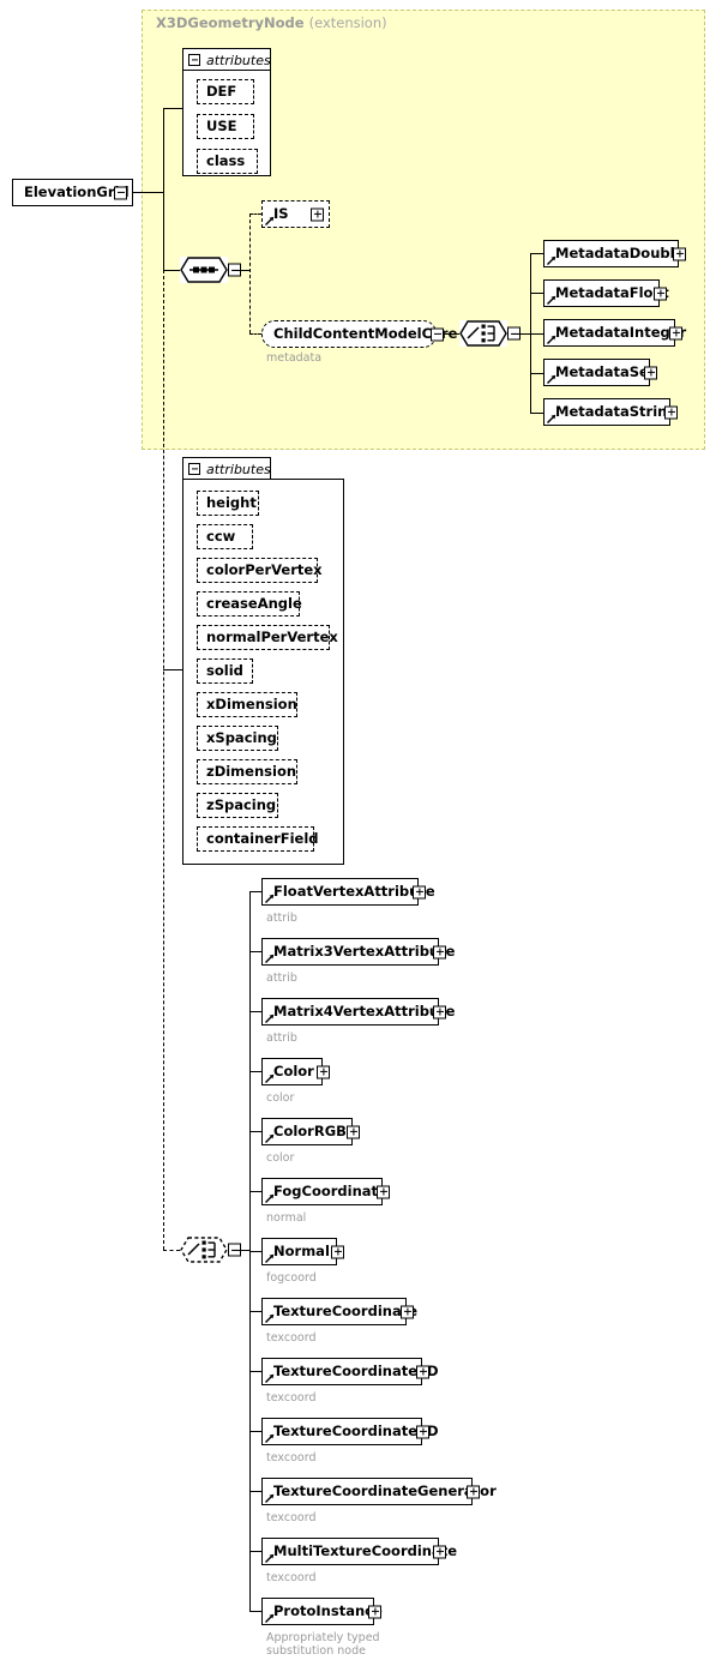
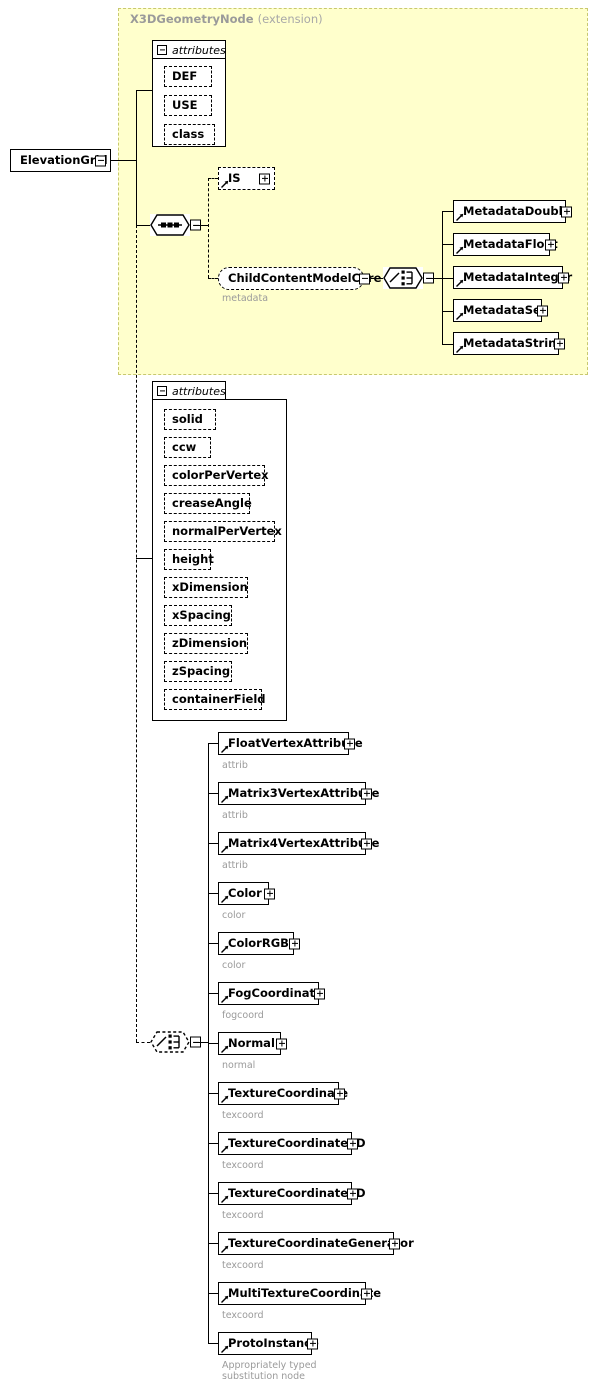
  X3DGeometryNode (extension)
  ElevationGr
  attributes
  DEF
  USE
  class
  IS
  ChildContentModelC
  metadata
  MetadataDoub
  MetadataFlo
  MetadataIntegr
  MetadataS
  MetadataStrin
  attributes
- height
+ solid
  ccw
  colorPerVertex
  creaseAngle
  normalPerVertex
- solid
+ height
  xDimension
  xSpacing
  zDimension
  zSpacing
  containerField
  FloatVertexAttribe
  attrib
  Matrix3VertexAttribe
  attrib
  Matrix4VertexAttribe
  attrib
  Color
  color
  ColorRGB
  color
  FogCoordinat
- normal
+ fogcoord
  Normal
- fogcoord
+ normal
  TextureCoordina
  texcoord
  TextureCoordinateD
  texcoord
  TextureCoordinateD
  texcoord
  TextureCoordinateGeneror
  texcoord
  MultiTextureCoordine
  texcoord
  ProtoInstan
  Appropriately typed
  substitution node
